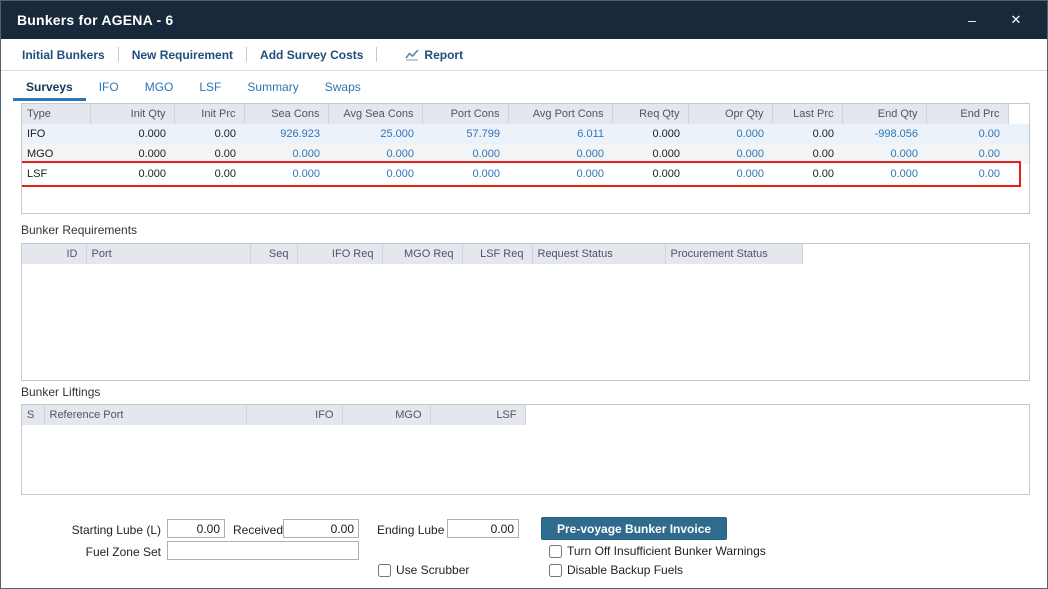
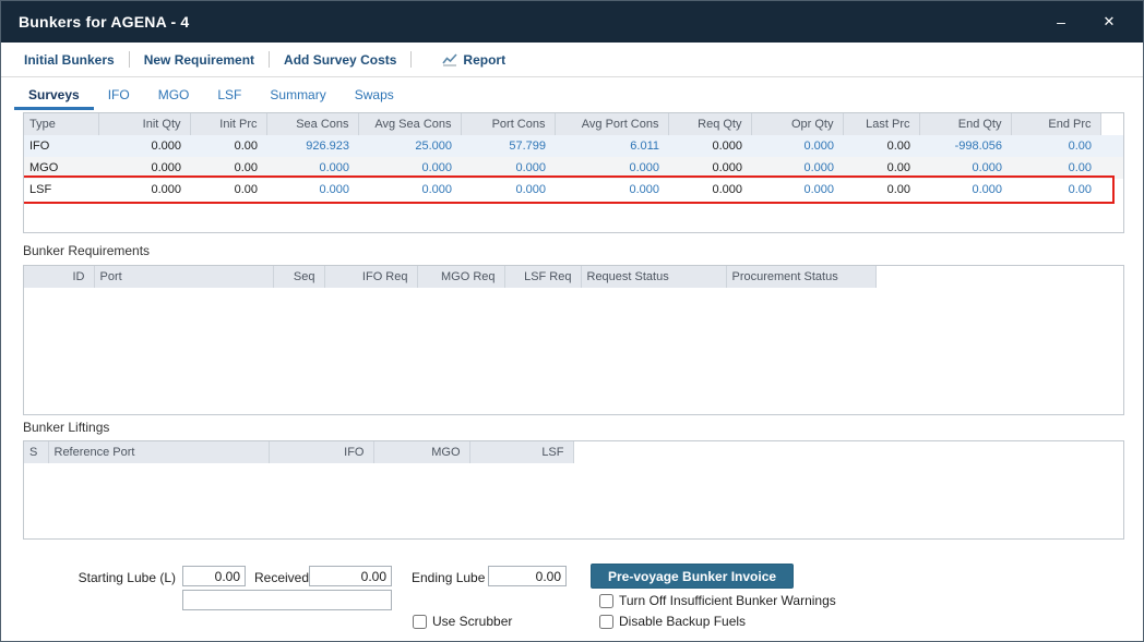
- Bunkers for AGENA - 6
+ Bunkers for AGENA - 4
  –
  ✕
  Initial Bunkers
  New Requirement
  Add Survey Costs
  Report
  Surveys
  IFO
  MGO
  LSF
  Summary
  Swaps
  Type	Init Qty	Init Prc	Sea Cons	Avg Sea Cons	Port Cons	Avg Port Cons	Req Qty	Opr Qty	Last Prc	End Qty	End Prc
  IFO	0.000	0.00	926.923	25.000	57.799	6.011	0.000	0.000	0.00	-998.056	0.00
  MGO	0.000	0.00	0.000	0.000	0.000	0.000	0.000	0.000	0.00	0.000	0.00
  LSF	0.000	0.00	0.000	0.000	0.000	0.000	0.000	0.000	0.00	0.000	0.00
  Bunker Requirements
  ID	Port	Seq	IFO Req	MGO Req	LSF Req	Request Status	Procurement Status
  Bunker Liftings
  S	Reference Port	IFO	MGO	LSF
  Starting Lube (L)
  0.00
  Received
  0.00
  Ending Lube
  0.00
  Pre-voyage Bunker Invoice
- Fuel Zone Set
  Turn Off Insufficient Bunker Warnings
  Use Scrubber
  Disable Backup Fuels
